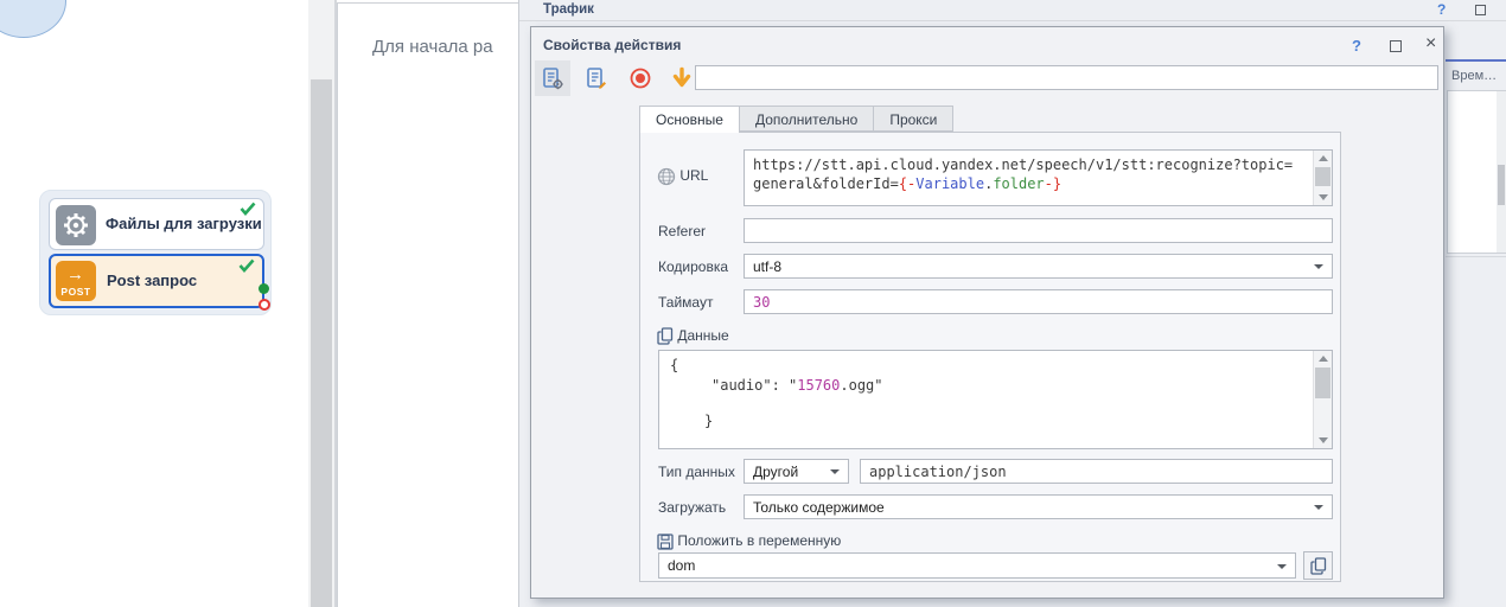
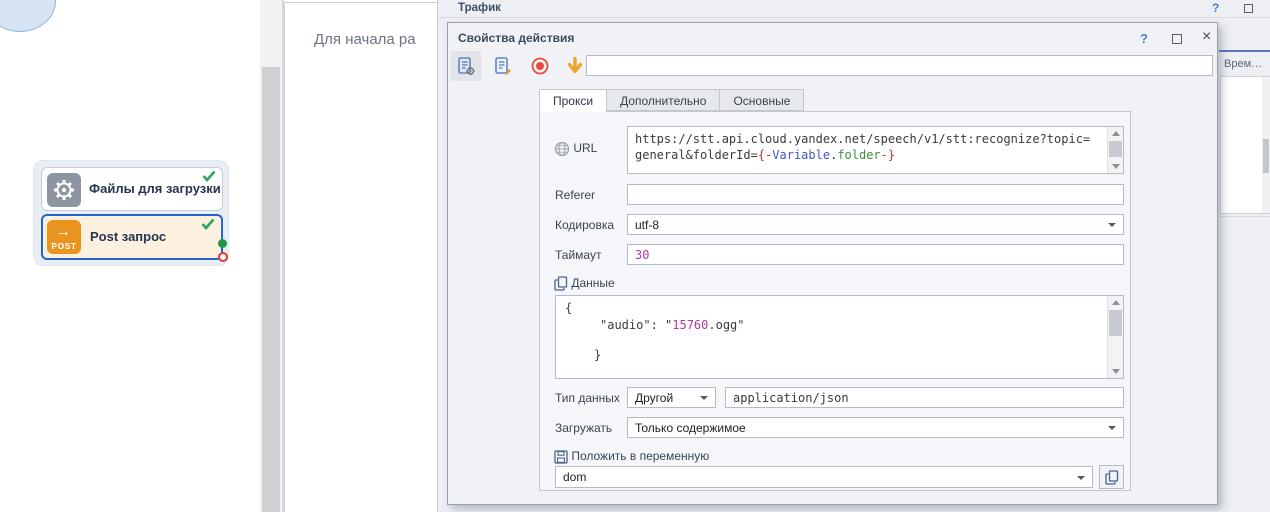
  Файлы для загрузки
  →
  POST
  Post запрос
  Для начала ра
  Трафик
  ?
  Врем…
  Свойства действия
  ?
  ×
- Основные
+ Прокси
  Дополнительно
- Прокси
+ Основные
  URL
  https://stt.api.cloud.yandex.net/speech/v1/stt:recognize?topic=
  general&folderId={-Variable.folder-}
  Referer
  Кодировка
  utf-8
  Таймаут
  30
  Данные
  {
  "audio": "15760.ogg"
  }
  Тип данных
  Другой
  application/json
  Загружать
  Только содержимое
  Положить в переменную
  dom
